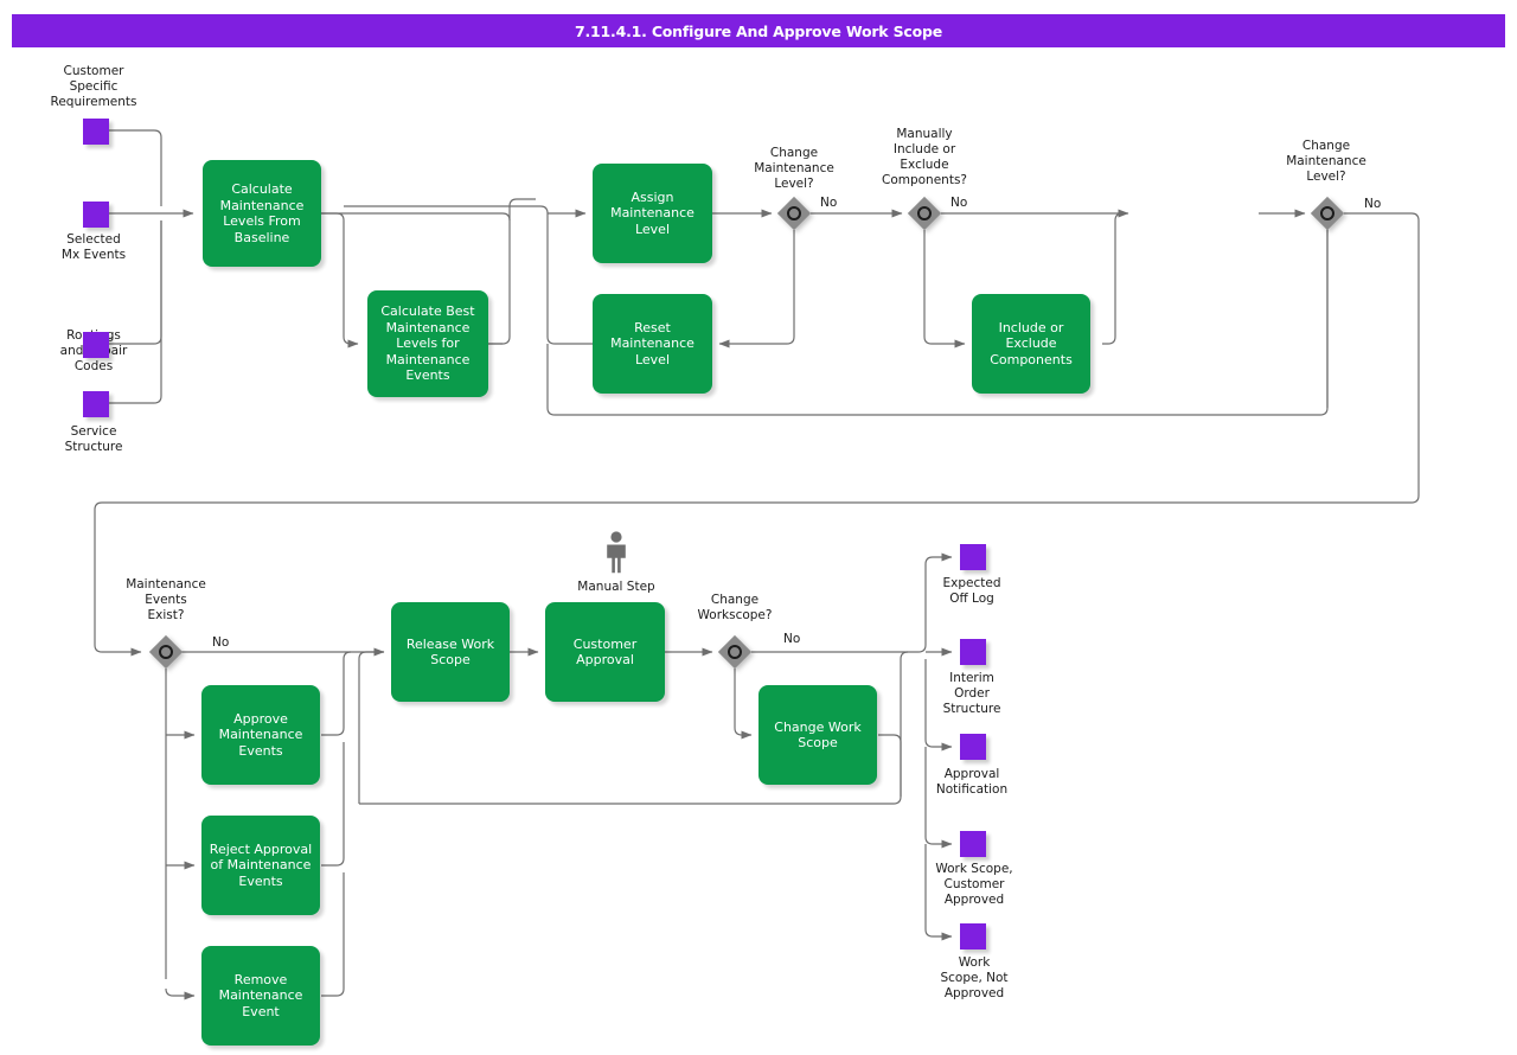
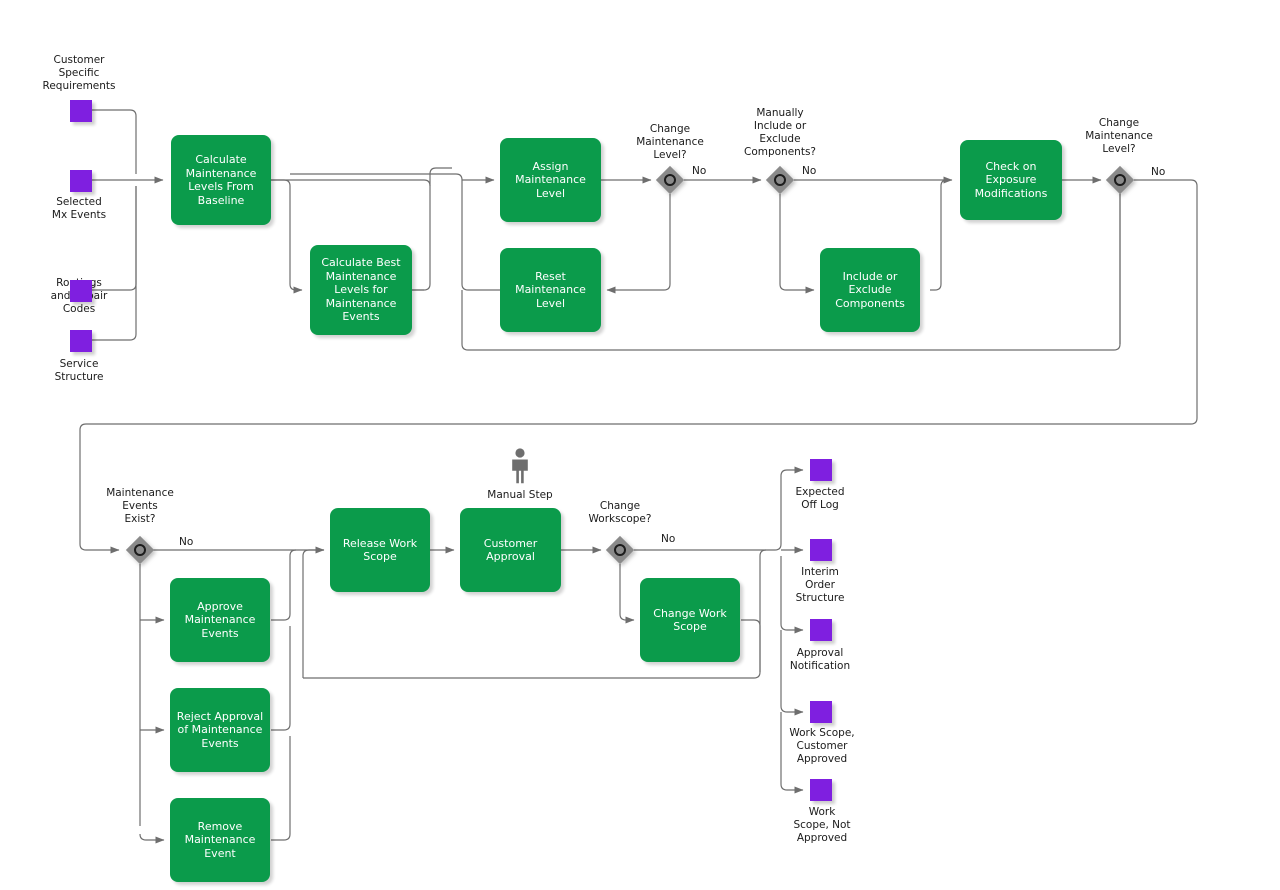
- 7.11.4.1. Configure And Approve Work Scope
  Customer
  Specific
  Requirements
  Selected
  Mx Events
  Codes
  Service
  Structure
  Calculate
  Maintenance
  Levels From
  Baseline
  Calculate Best
  Maintenance
  Levels for
  Maintenance
  Events
  Assign
  Maintenance
  Level
  Reset
  Maintenance
  Level
  Include or
  Exclude
  Components
+ Check on
+ Exposure
+ Modifications
  Change
  Maintenance
  Level?
  No
  Manually
  Include or
  Exclude
  Components?
  No
  Change
  Maintenance
  Level?
  No
  Maintenance
  Events
  Exist?
  No
  Approve
  Maintenance
  Events
  Reject Approval
  of Maintenance
  Events
  Remove
  Maintenance
  Event
  Release Work
  Scope
  Customer
  Approval
  Change Work
  Scope
  Manual Step
  Change
  Workscope?
  No
  Expected
  Off Log
  Interim
  Order
  Structure
  Approval
  Notification
  Work Scope,
  Customer
  Approved
  Work
  Scope, Not
  Approved
